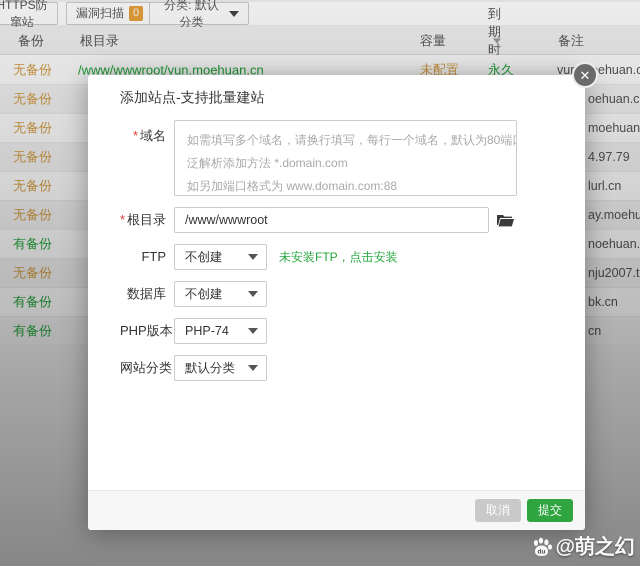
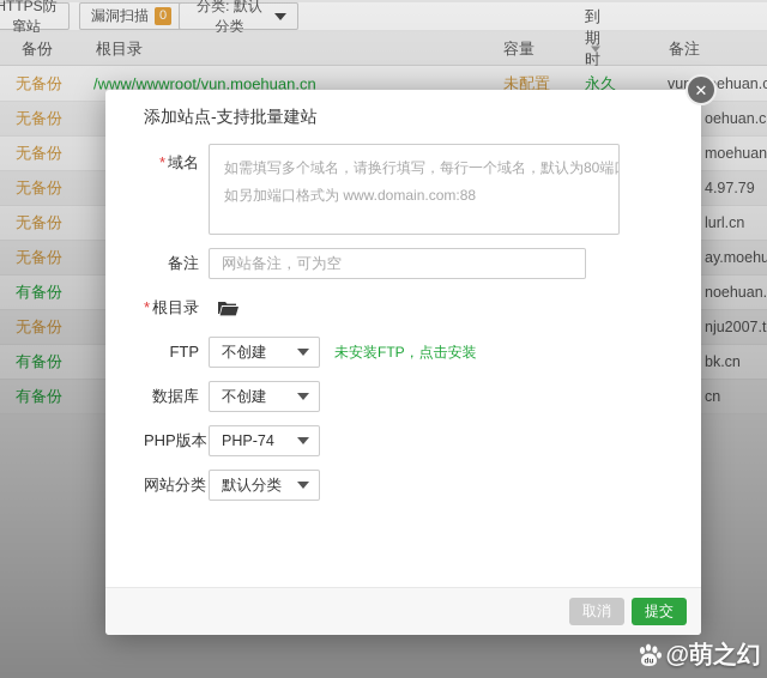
  ✕
  添加站点-支持批量建站
  * 域名
  如需填写多个域名，请换行填写，每行一个域名，默认为80端
- 泛解析添加方法 *.domain.com
  如另加端口格式为 www.domain.com:88
+ 备注
+ 网站备注，可为空
  * 根目录
- /www/wwwroot
  FTP
  不创建
  未安装FTP，点击安装
  数据库
  不创建
  PHP版本
  PHP-74
  网站分类
  默认分类
  取消
  提交
  @萌之幻
